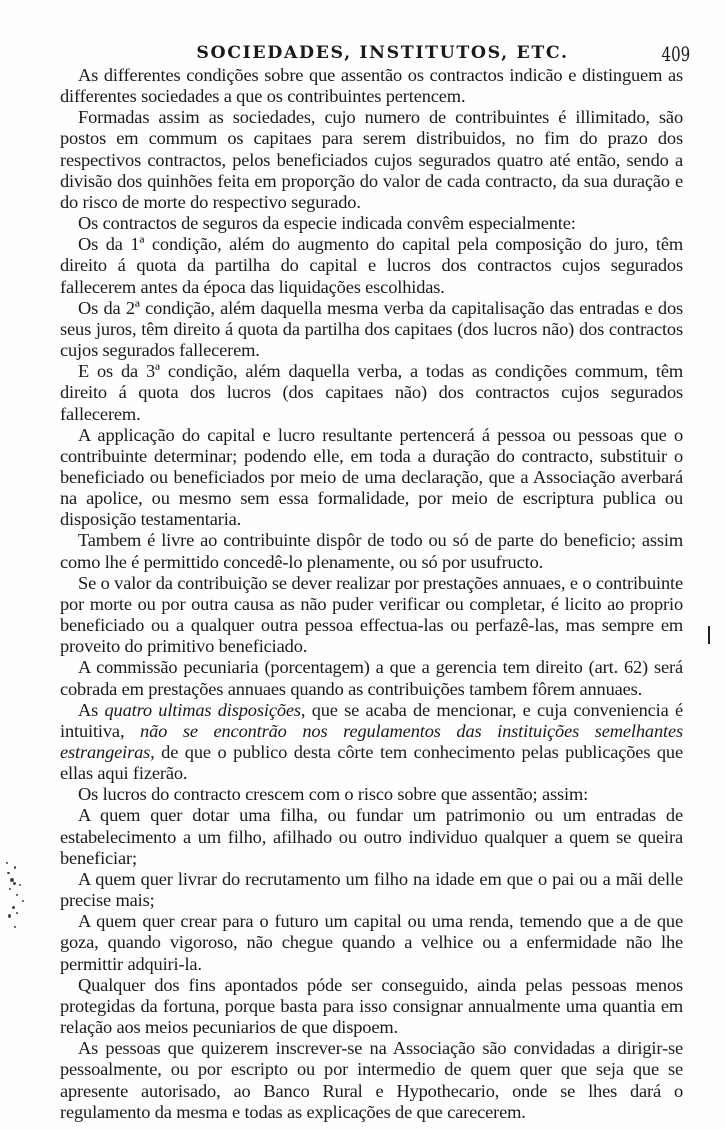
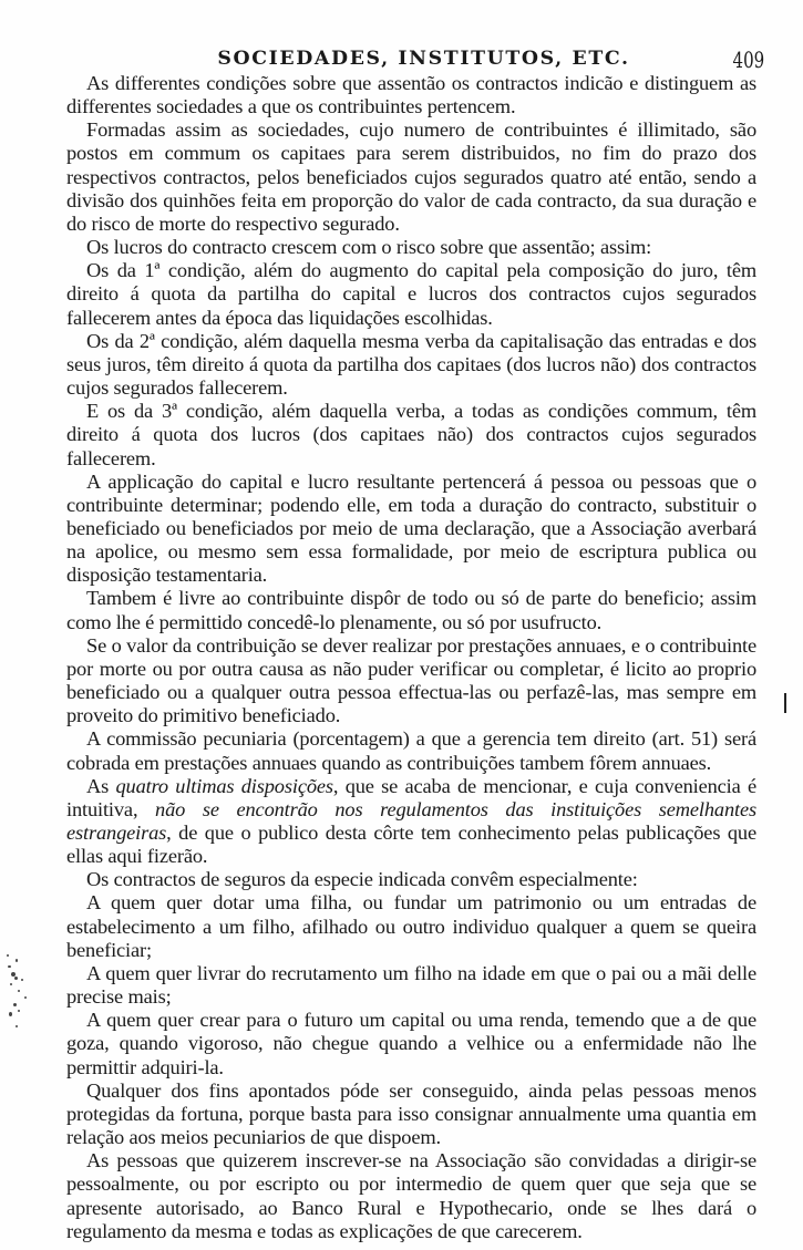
  SOCIEDADES, INSTITUTOS, ETC.
  409
  As differentes condições sobre que assentão os contractos indicão e distinguem as differentes sociedades a que os contribuintes pertencem.
  Formadas assim as sociedades, cujo numero de contribuintes é illimitado, são postos em commum os capitaes para serem distribuidos, no fim do prazo dos respectivos contractos, pelos beneficiados cujos segurados quatro até então, sendo a divisão dos quinhões feita em proporção do valor de cada contracto, da sua duração e do risco de morte do respectivo segurado.
- Os contractos de seguros da especie indicada convêm especialmente:
+ Os lucros do contracto crescem com o risco sobre que assentão; assim:
  Os da 1ª condição, além do augmento do capital pela composição do juro, têm direito á quota da partilha do capital e lucros dos contractos cujos segurados fallecerem antes da época das liquidações escolhidas.
  Os da 2ª condição, além daquella mesma verba da capitalisação das entradas e dos seus juros, têm direito á quota da partilha dos capitaes (dos lucros não) dos contractos cujos segurados fallecerem.
  E os da 3ª condição, além daquella verba, a todas as condições commum, têm direito á quota dos lucros (dos capitaes não) dos contractos cujos segurados fallecerem.
  A applicação do capital e lucro resultante pertencerá á pessoa ou pessoas que o contribuinte determinar; podendo elle, em toda a duração do contracto, substituir o beneficiado ou beneficiados por meio de uma declaração, que a Associação averbará na apolice, ou mesmo sem essa formalidade, por meio de escriptura publica ou disposição testamentaria.
  Tambem é livre ao contribuinte dispôr de todo ou só de parte do beneficio; assim como lhe é permittido concedê-lo plenamente, ou só por usufructo.
  Se o valor da contribuição se dever realizar por prestações annuaes, e o contribuinte por morte ou por outra causa as não puder verificar ou completar, é licito ao proprio beneficiado ou a qualquer outra pessoa effectua-las ou perfazê-las, mas sempre em proveito do primitivo beneficiado.
- A commissão pecuniaria (porcentagem) a que a gerencia tem direito (art. 62) será cobrada em prestações annuaes quando as contribuições tambem fôrem annuaes.
+ A commissão pecuniaria (porcentagem) a que a gerencia tem direito (art. 51) será cobrada em prestações annuaes quando as contribuições tambem fôrem annuaes.
  As quatro ultimas disposições, que se acaba de mencionar, e cuja conveniencia é intuitiva, não se encontrão nos regulamentos das instituições semelhantes estrangeiras, de que o publico desta côrte tem conhecimento pelas publicações que ellas aqui fizerão.
- Os lucros do contracto crescem com o risco sobre que assentão; assim:
+ Os contractos de seguros da especie indicada convêm especialmente:
  A quem quer dotar uma filha, ou fundar um patrimonio ou um entradas de estabelecimento a um filho, afilhado ou outro individuo qualquer a quem se queira beneficiar;
  A quem quer livrar do recrutamento um filho na idade em que o pai ou a mãi delle precise mais;
  A quem quer crear para o futuro um capital ou uma renda, temendo que a de que goza, quando vigoroso, não chegue quando a velhice ou a enfermidade não lhe permittir adquiri-la.
  Qualquer dos fins apontados póde ser conseguido, ainda pelas pessoas menos protegidas da fortuna, porque basta para isso consignar annualmente uma quantia em relação aos meios pecuniarios de que dispoem.
  As pessoas que quizerem inscrever-se na Associação são convidadas a dirigir-se pessoalmente, ou por escripto ou por intermedio de quem quer que seja que se apresente autorisado, ao Banco Rural e Hypothecario, onde se lhes dará o regulamento da mesma e todas as explicações de que carecerem.
